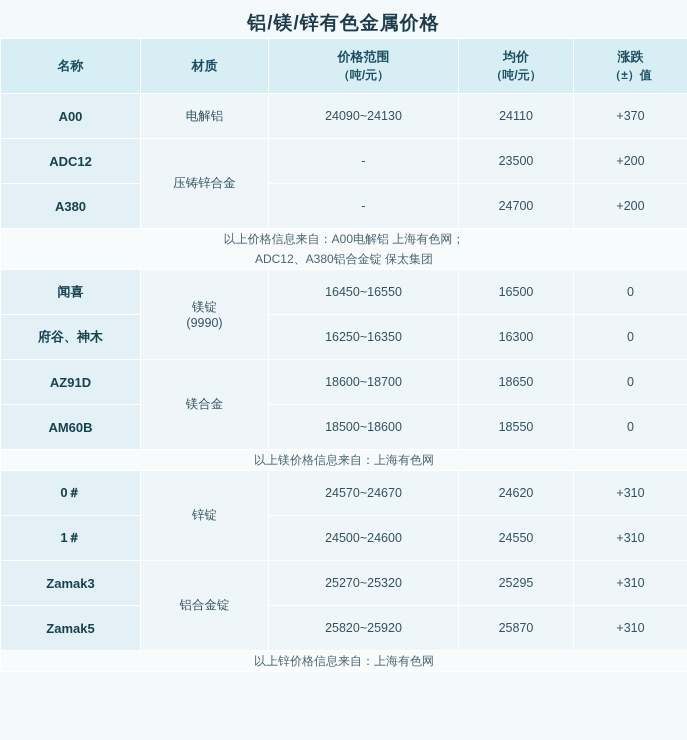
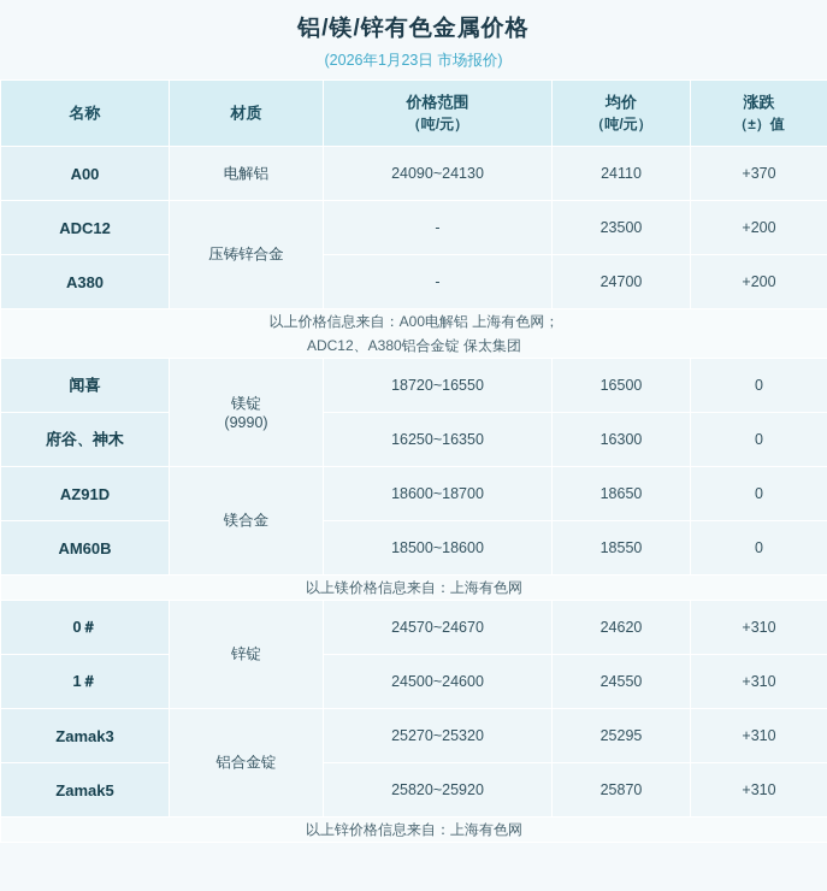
  铝/镁/锌有色金属价格
+ (2026年1月23日 市场报价)
  名称	材质	价格范围 （吨/元）	均价 （吨/元）	涨跌 （±）值
  A00	电解铝	24090~24130	24110	+370
  ADC12	压铸锌合金	-	23500	+200
  A380	-	24700	+200
  以上价格信息来自：A00电解铝 上海有色网；ADC12、A380铝合金锭 保太集团
- 闻喜	镁锭(9990)	16450~16550	16500	0
+ 闻喜	镁锭(9990)	18720~16550	16500	0
  府谷、神木	16250~16350	16300	0
  AZ91D	镁合金	18600~18700	18650	0
  AM60B	18500~18600	18550	0
  以上镁价格信息来自：上海有色网
  0＃	锌锭	24570~24670	24620	+310
  1＃	24500~24600	24550	+310
  Zamak3	铝合金锭	25270~25320	25295	+310
  Zamak5	25820~25920	25870	+310
  以上锌价格信息来自：上海有色网
